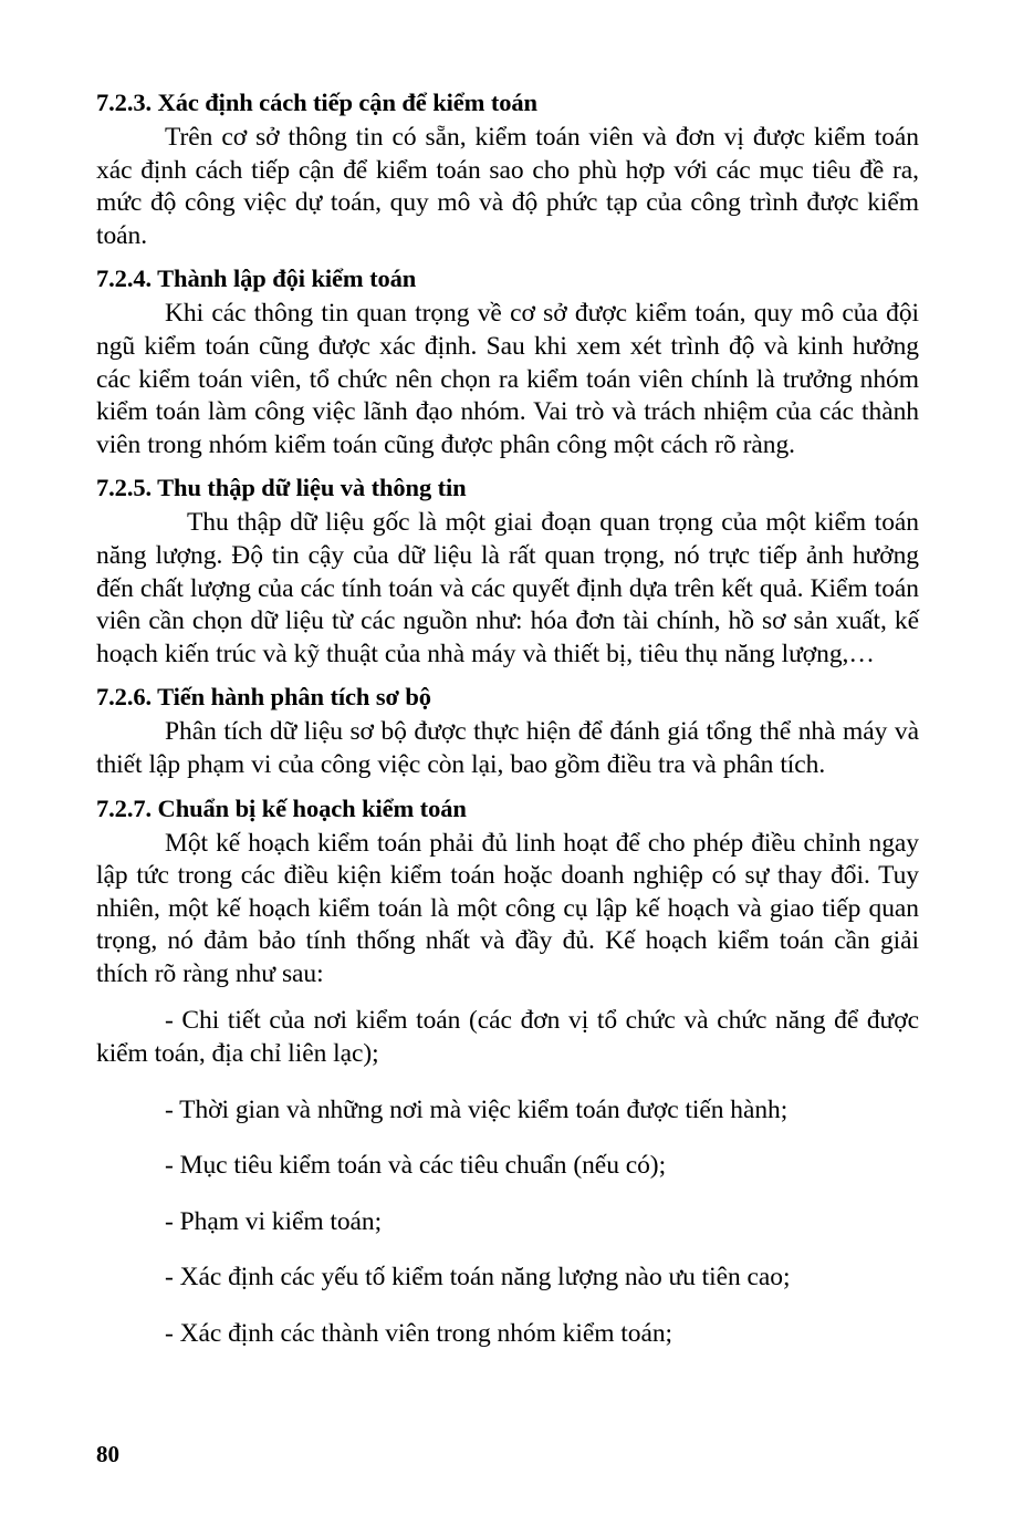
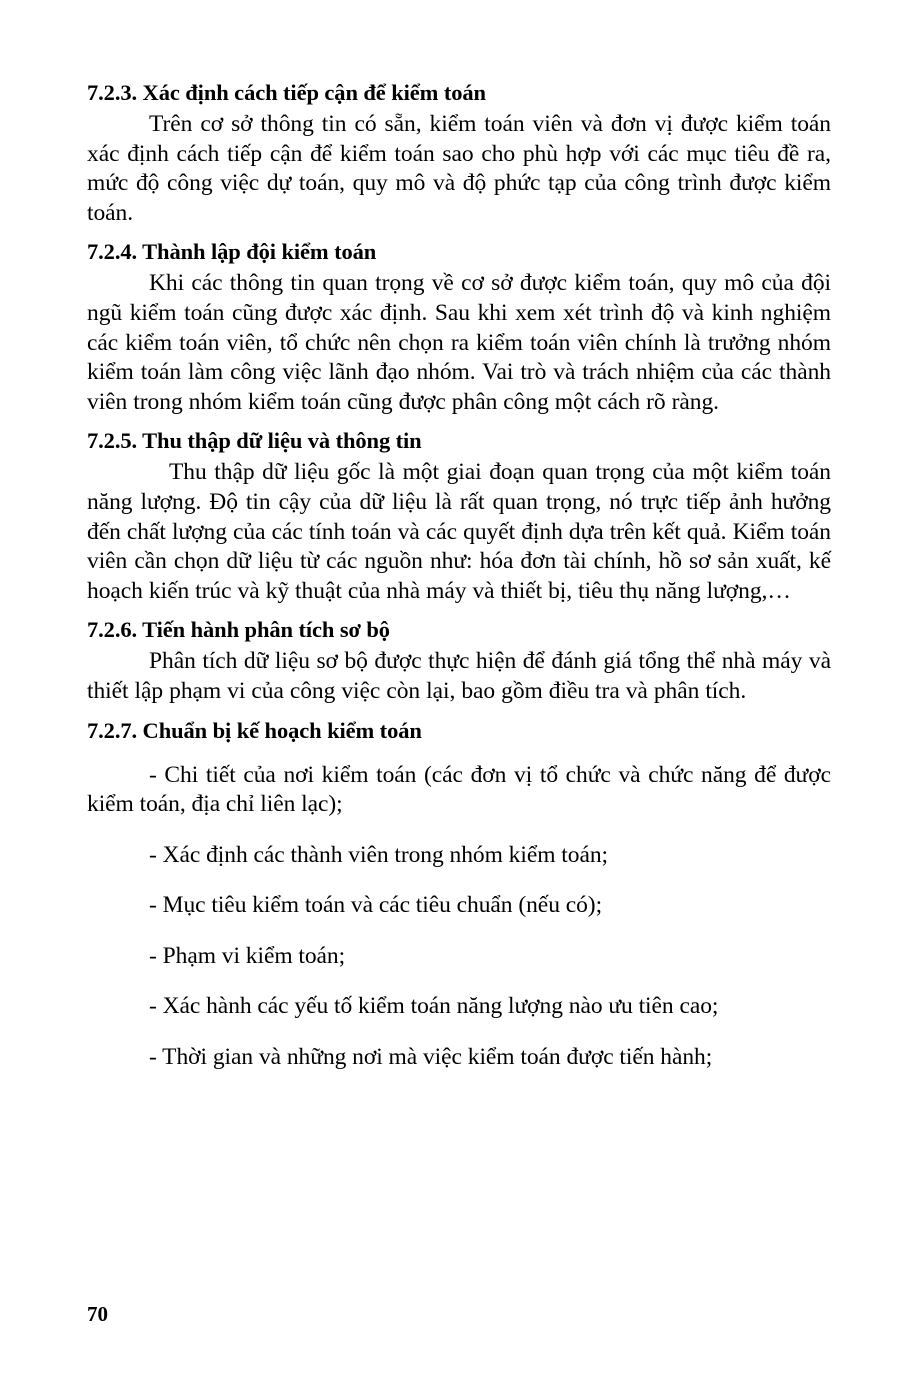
  7.2.3. Xác định cách tiếp cận để kiểm toán
  Trên cơ sở thông tin có sẵn, kiểm toán viên và đơn vị được kiểm toán xác định cách tiếp cận để kiểm toán sao cho phù hợp với các mục tiêu đề ra, mức độ công việc dự toán, quy mô và độ phức tạp của công trình được kiểm toán.
  7.2.4. Thành lập đội kiểm toán
- Khi các thông tin quan trọng về cơ sở được kiểm toán, quy mô của đội ngũ kiểm toán cũng được xác định. Sau khi xem xét trình độ và kinh hưởng các kiểm toán viên, tổ chức nên chọn ra kiểm toán viên chính là trưởng nhóm kiểm toán làm công việc lãnh đạo nhóm. Vai trò và trách nhiệm của các thành viên trong nhóm kiểm toán cũng được phân công một cách rõ ràng.
+ Khi các thông tin quan trọng về cơ sở được kiểm toán, quy mô của đội ngũ kiểm toán cũng được xác định. Sau khi xem xét trình độ và kinh nghiệm các kiểm toán viên, tổ chức nên chọn ra kiểm toán viên chính là trưởng nhóm kiểm toán làm công việc lãnh đạo nhóm. Vai trò và trách nhiệm của các thành viên trong nhóm kiểm toán cũng được phân công một cách rõ ràng.
  7.2.5. Thu thập dữ liệu và thông tin
  Thu thập dữ liệu gốc là một giai đoạn quan trọng của một kiểm toán năng lượng. Độ tin cậy của dữ liệu là rất quan trọng, nó trực tiếp ảnh hưởng đến chất lượng của các tính toán và các quyết định dựa trên kết quả. Kiểm toán viên cần chọn dữ liệu từ các nguồn như: hóa đơn tài chính, hồ sơ sản xuất, kế hoạch kiến trúc và kỹ thuật của nhà máy và thiết bị, tiêu thụ năng lượng,…
  7.2.6. Tiến hành phân tích sơ bộ
  Phân tích dữ liệu sơ bộ được thực hiện để đánh giá tổng thể nhà máy và thiết lập phạm vi của công việc còn lại, bao gồm điều tra và phân tích.
  7.2.7. Chuẩn bị kế hoạch kiểm toán
- Một kế hoạch kiểm toán phải đủ linh hoạt để cho phép điều chỉnh ngay lập tức trong các điều kiện kiểm toán hoặc doanh nghiệp có sự thay đổi. Tuy nhiên, một kế hoạch kiểm toán là một công cụ lập kế hoạch và giao tiếp quan trọng, nó đảm bảo tính thống nhất và đầy đủ. Kế hoạch kiểm toán cần giải thích rõ ràng như sau:
  - Chi tiết của nơi kiểm toán (các đơn vị tổ chức và chức năng để được kiểm toán, địa chỉ liên lạc);
- - Thời gian và những nơi mà việc kiểm toán được tiến hành;
+ - Xác định các thành viên trong nhóm kiểm toán;
  - Mục tiêu kiểm toán và các tiêu chuẩn (nếu có);
  - Phạm vi kiểm toán;
- - Xác định các yếu tố kiểm toán năng lượng nào ưu tiên cao;
+ - Xác hành các yếu tố kiểm toán năng lượng nào ưu tiên cao;
- - Xác định các thành viên trong nhóm kiểm toán;
+ - Thời gian và những nơi mà việc kiểm toán được tiến hành;
- 80
+ 70
